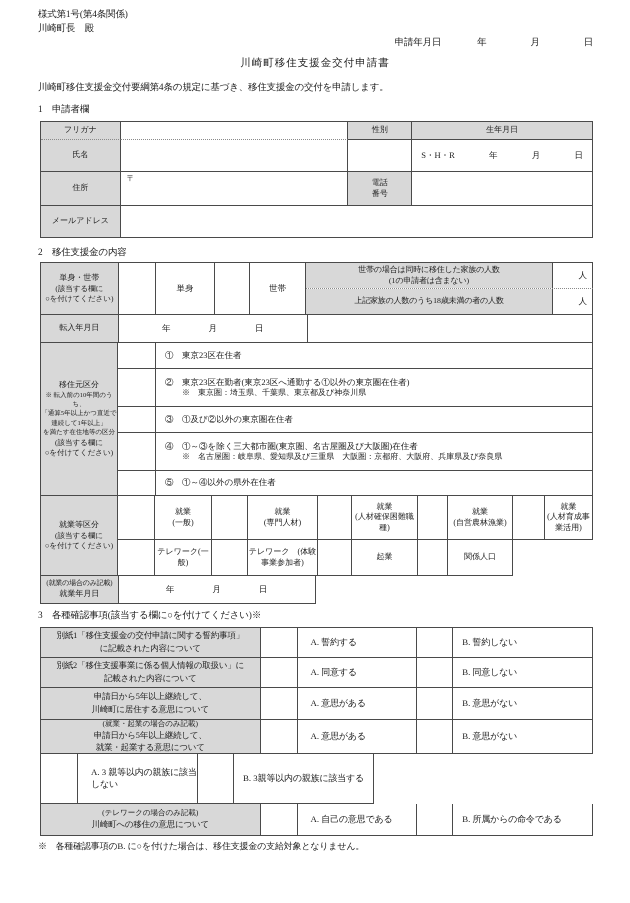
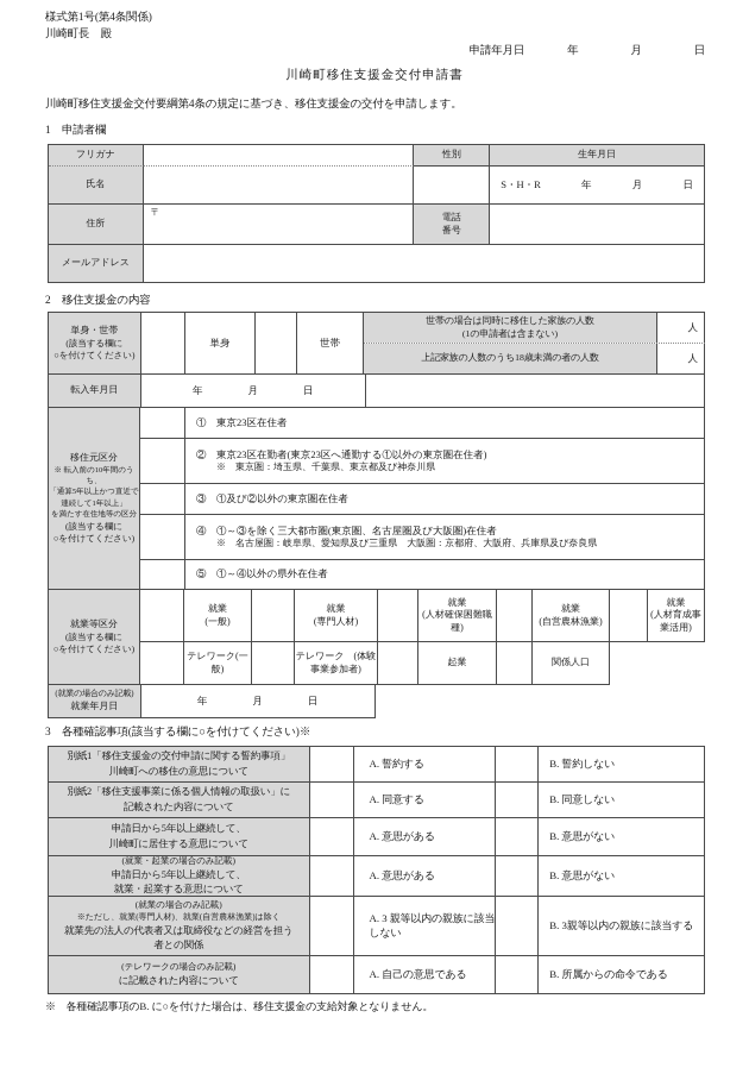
  様式第1号(第4条関係)
  川崎町長 殿
  申請年月日 年 月 日
  川崎町移住支援金交付申請書
  川崎町移住支援金交付要綱第4条の規定に基づき、移住支援金の交付を申請します。
  1 申請者欄
  フリガナ
  性別
  生年月日
  氏名
  S・H・R
  年
  月
  日
  住所
  〒
  電話
  番号
  メールアドレス
  2 移住支援金の内容
  単身・世帯
  (該当する欄に
  ○を付けてください)
  単身
  世帯
  世帯の場合は同時に移住した家族の人数
  (1の申請者は含まない)
  人
  上記家族の人数のうち18歳未満の者の人数
  人
  転入年月日
  年
  月
  日
  移住元区分
  (該当する欄に
  ○を付けてください)
  ① 東京23区在住者
  ② 東京23区在勤者(東京23区へ通勤する①以外の東京圏在住者)
  ※ 東京圏：埼玉県、千葉県、東京都及び神奈川県
  ③ ①及び②以外の東京圏在住者
  ④ ①～③を除く三大都市圏(東京圏、名古屋圏及び大阪圏)在住者
  ※ 名古屋圏：岐阜県、愛知県及び三重県 大阪圏：京都府、大阪府、兵庫県及び奈良県
  ⑤ ①～④以外の県外在住者
  就業等区分
  (該当する欄に
  ○を付けてください)
  就業
  (一般)
  就業
  (専門人材)
  就業
  (人材確保困難職種)
  就業
  (自営農林漁業)
  就業
  (人材育成事業活用)
  テレワーク(一般)
  テレワーク (体験事業参加者)
  起業
  関係人口
  就業年月日
  年
  月
  日
  3 各種確認事項(該当する欄に○を付けてください)※
  別紙1「移住支援金の交付申請に関する誓約事項」
- に記載された内容について
+ 川崎町への移住の意思について
  A. 誓約する
  B. 誓約しない
  別紙2「移住支援事業に係る個人情報の取扱い」に
  記載された内容について
  A. 同意する
  B. 同意しない
  申請日から5年以上継続して、
  川崎町に居住する意思について
  A. 意思がある
  B. 意思がない
  (就業・起業の場合のみ記載)
  申請日から5年以上継続して、
  就業・起業する意思について
  A. 意思がある
  B. 意思がない
+ (就業の場合のみ記載)
+ ※ただし、就業(専門人材)、就業(自営農林漁業)は除く
+ 就業先の法人の代表者又は取締役などの経営を担う
+ 者との関係
  A. 3 親等以内の親族に該当しない
  B. 3親等以内の親族に該当する
  (テレワークの場合のみ記載)
- 川崎町への移住の意思について
+ に記載された内容について
  A. 自己の意思である
  B. 所属からの命令である
  ※ 各種確認事項のB. に○を付けた場合は、移住支援金の支給対象となりません。
